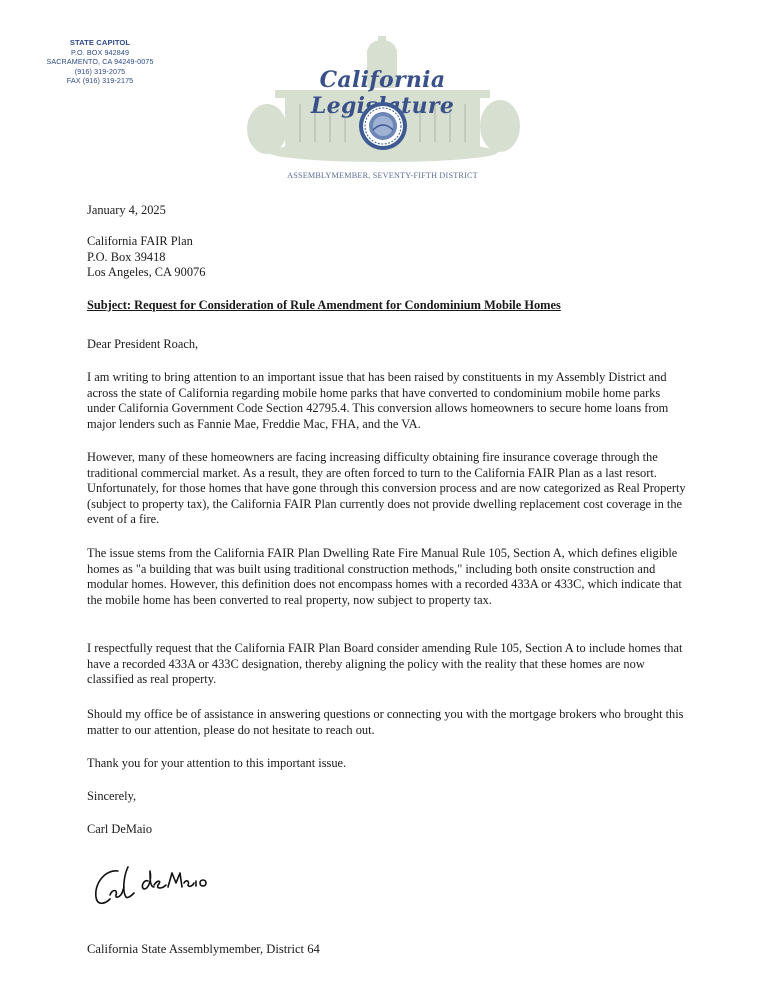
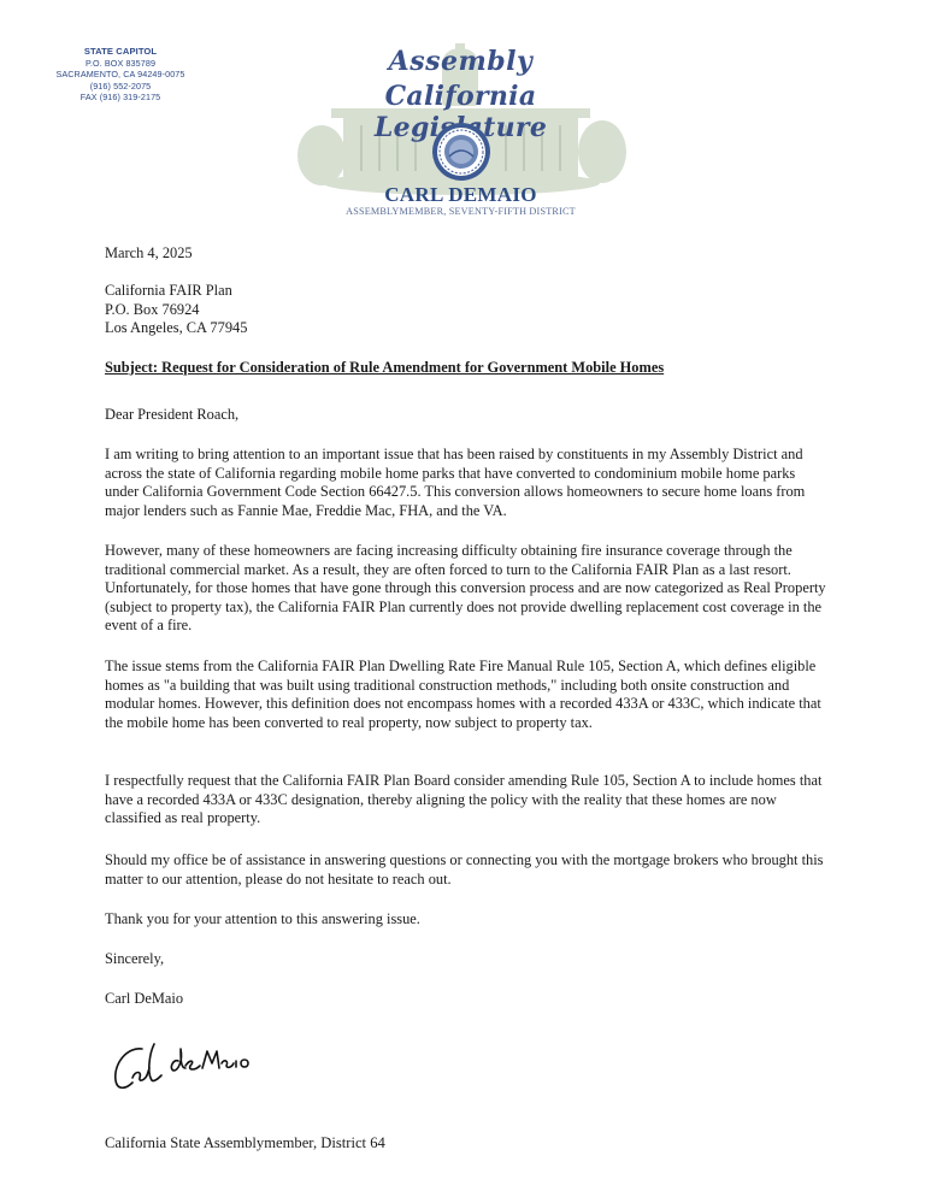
  STATE CAPITOL
- P.O. BOX 942849
+ P.O. BOX 835789
  SACRAMENTO, CA 94249-0075
- (916) 319-2075
+ (916) 552-2075
  FAX (916) 319-2175
+ Assembly
  California Legiture
+ CARL DEMAIO
  ASSEMBLYMEMBER, SEVENTY-FIFTH DISTRICT
- January 4, 2025
+ March 4, 2025
  California FAIR Plan
- P.O. Box 39418
+ P.O. Box 76924
- Los Angeles, CA 90076
+ Los Angeles, CA 77945
- Subject: Request for Consideration of Rule Amendment for Condominium Mobile Homes
+ Subject: Request for Consideration of Rule Amendment for Government Mobile Homes
  Dear President Roach,
- I am writing to bring attention to an important issue that has been raised by constituents in my Assembly District and across the state of California regarding mobile home parks that have converted to condominium mobile home parks under California Government Code Section 42795.4. This conversion allows homeowners to secure home loans from major lenders such as Fannie Mae, Freddie Mac, FHA, and the VA.
+ I am writing to bring attention to an important issue that has been raised by constituents in my Assembly District and across the state of California regarding mobile home parks that have converted to condominium mobile home parks under California Government Code Section 66427.5. This conversion allows homeowners to secure home loans from major lenders such as Fannie Mae, Freddie Mac, FHA, and the VA.
  However, many of these homeowners are facing increasing difficulty obtaining fire insurance coverage through the traditional commercial market. As a result, they are often forced to turn to the California FAIR Plan as a last resort. Unfortunately, for those homes that have gone through this conversion process and are now categorized as Real Property (subject to property tax), the California FAIR Plan currently does not provide dwelling replacement cost coverage in the event of a fire.
  The issue stems from the California FAIR Plan Dwelling Rate Fire Manual Rule 105, Section A, which defines eligible homes as "a building that was built using traditional construction methods," including both onsite construction and modular homes. However, this definition does not encompass homes with a recorded 433A or 433C, which indicate that the mobile home has been converted to real property, now subject to property tax.
  I respectfully request that the California FAIR Plan Board consider amending Rule 105, Section A to include homes that have a recorded 433A or 433C designation, thereby aligning the policy with the reality that these homes are now classified as real property.
  Should my office be of assistance in answering questions or connecting you with the mortgage brokers who brought this matter to our attention, please do not hesitate to reach out.
- Thank you for your attention to this important issue.
+ Thank you for your attention to this answering issue.
  Sincerely,
  Carl DeMaio
  California State Assemblymember, District 64
